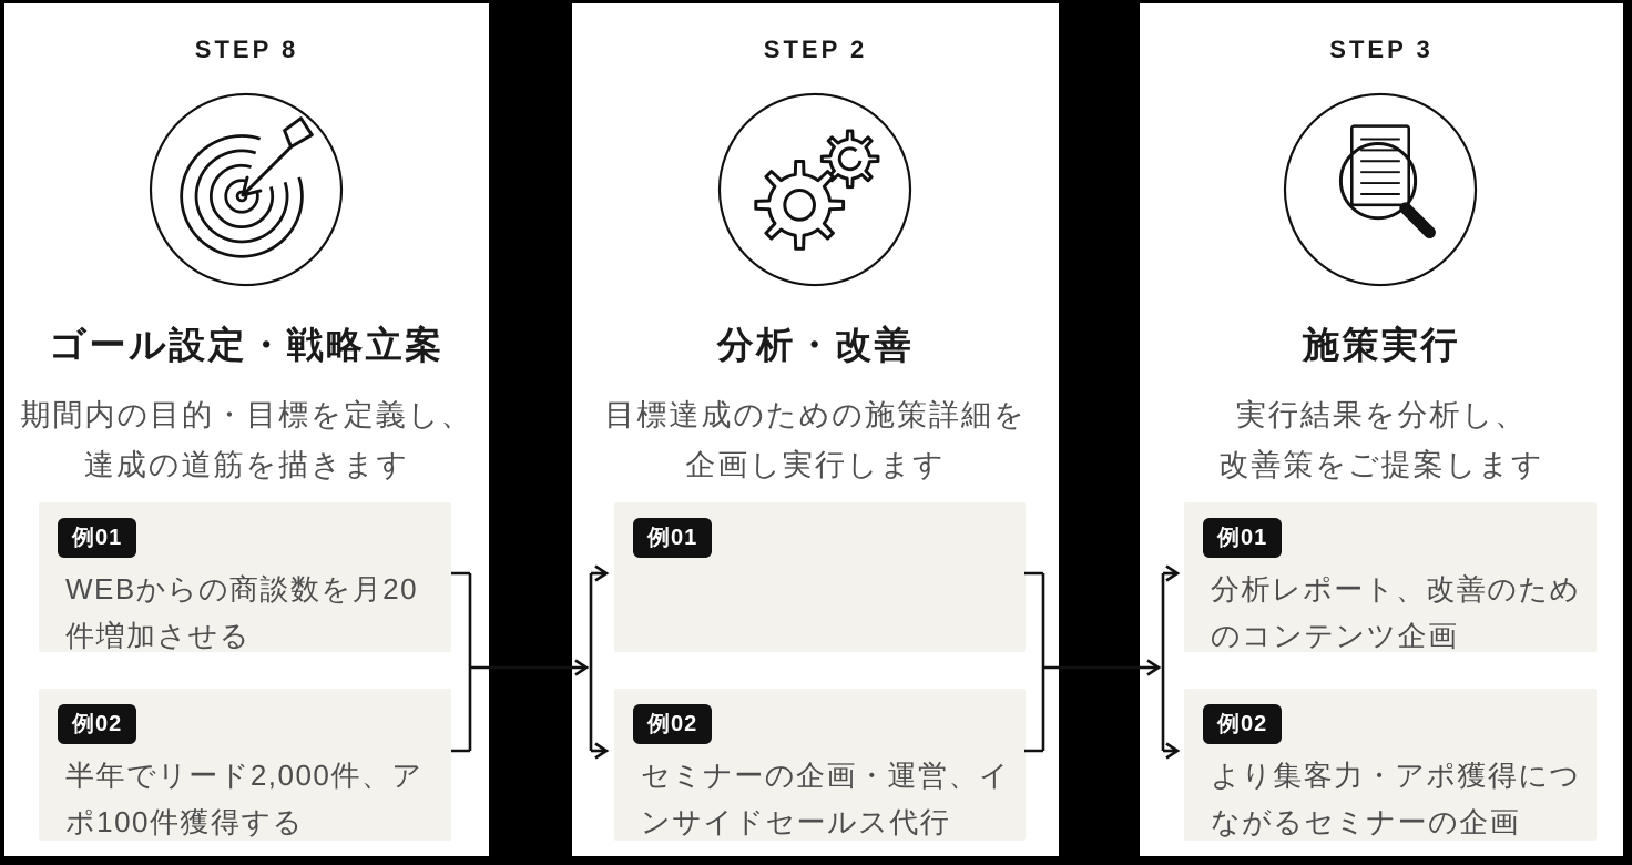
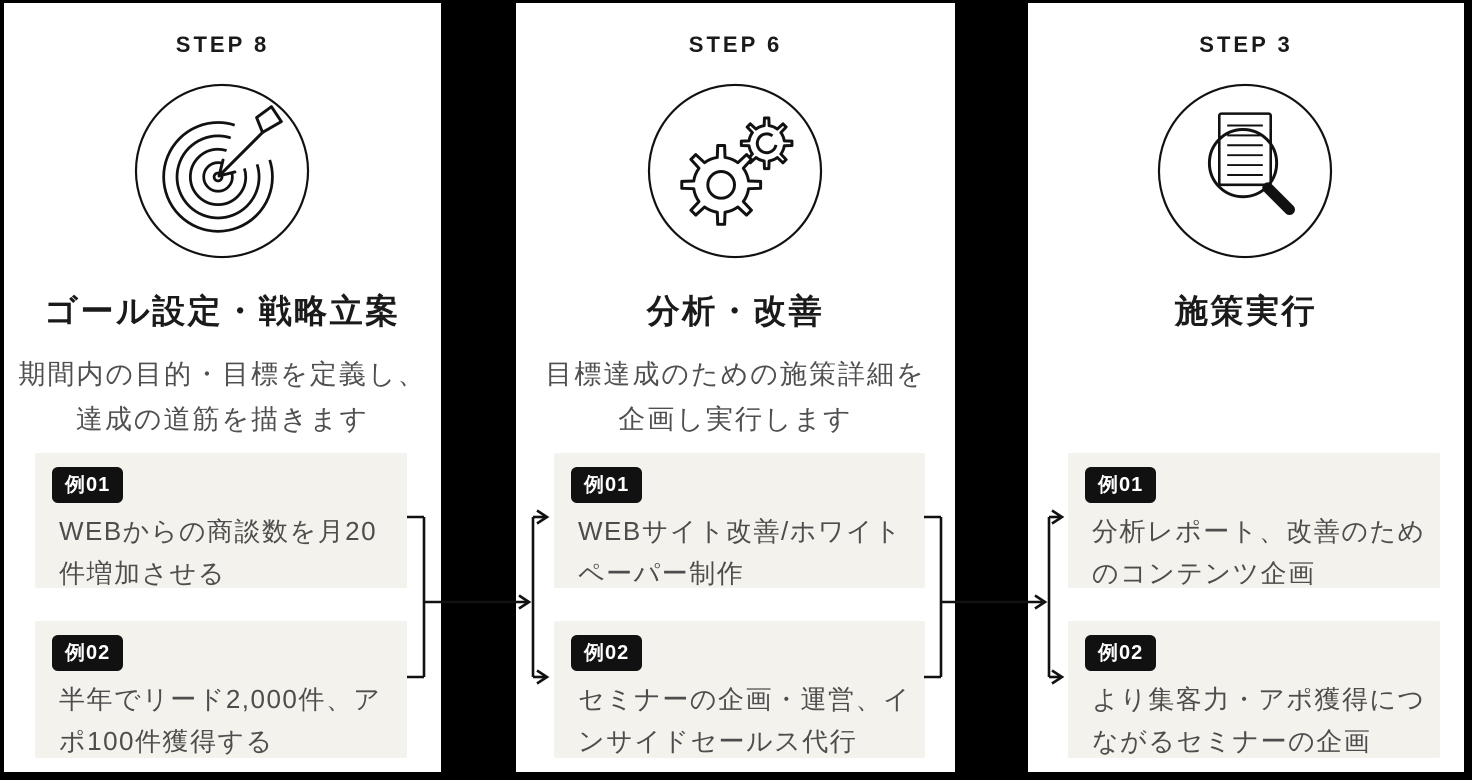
  STEP 8
  ゴール設定・戦略立案
  期間内の目的・目標を定義し、
  達成の道筋を描きます
  例01
  WEBからの商談数を月20
  件増加させる
  例02
  半年でリード2,000件、ア
  ポ100件獲得する
- STEP 2
+ STEP 6
  分析・改善
  目標達成のための施策詳細を
  企画し実行します
  例01
+ WEBサイト改善/ホワイト
+ ペーパー制作
  例02
  セミナーの企画・運営、イ
  ンサイドセールス代行
  STEP 3
  施策実行
- 実行結果を分析し、
- 改善策をご提案します
  例01
  分析レポート、改善のため
  のコンテンツ企画
  例02
  より集客力・アポ獲得につ
  ながるセミナーの企画
